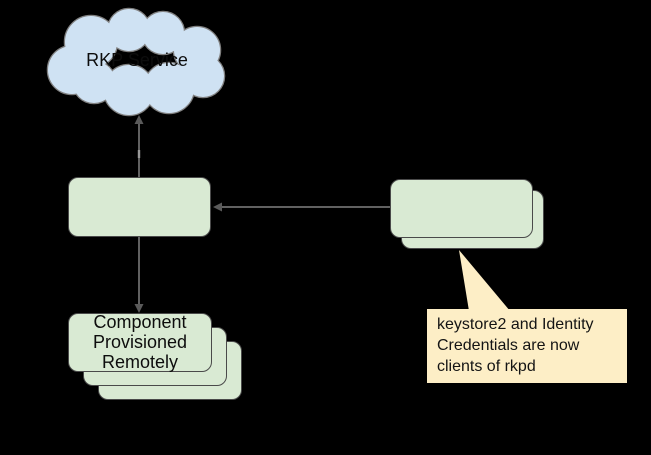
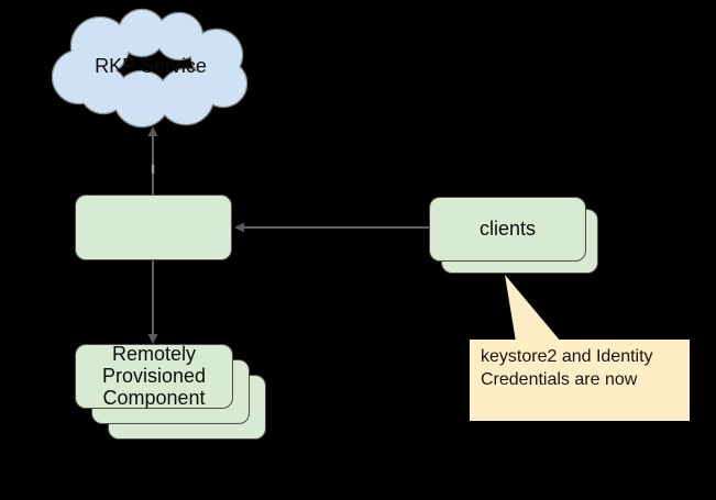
  RKP Service
+ clients
- Component
+ Remotely
  Provisioned
- Remotely
+ Component
  keystore2 and Identity
  Credentials are now
- clients of rkpd
